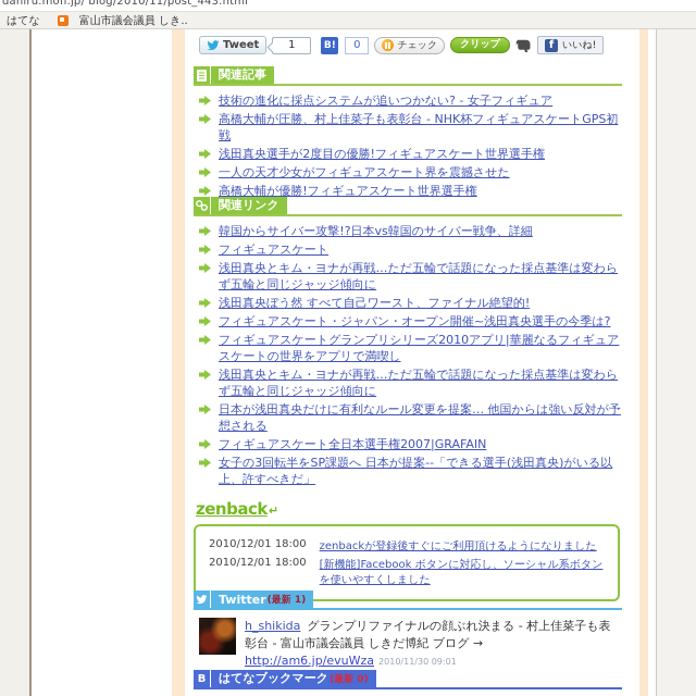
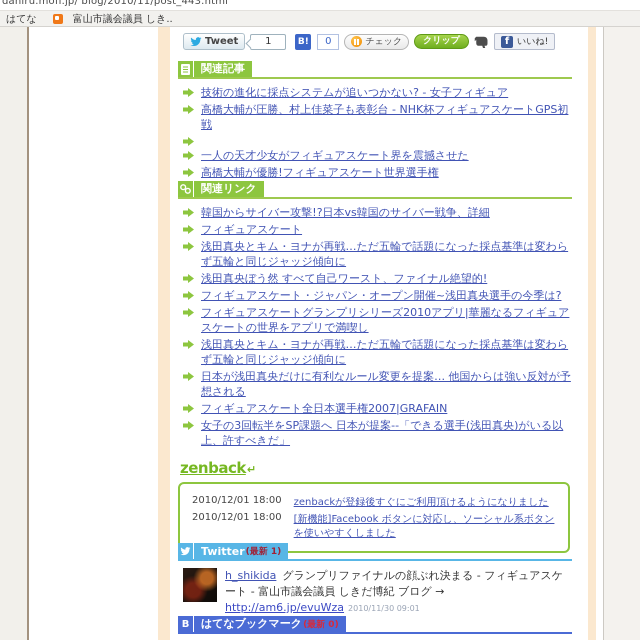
  daniru.mofi.jp/ blog/2010/11/post_443.html
  はてな
  富山市議会議員 しき..
  Tweet
  1
  B!
  0
  チェック
  クリップ
  f
  いいね!
  関連記事
  技術の進化に採点システムが追いつかない? - 女子フィギュア
  高橋大輔が圧勝、村上佳菜子も表彰台 - NHK杯フィギュアスケートGPS初戦
- 浅田真央選手が2度目の優勝!フィギュアスケート世界選手権
  一人の天才少女がフィギュアスケート界を震撼させた
  高橋大輔が優勝!フィギュアスケート世界選手権
  関連リンク
  韓国からサイバー攻撃!?日本vs韓国のサイバー戦争、詳細
  フィギュアスケート
  浅田真央とキム・ヨナが再戦…ただ五輪で話題になった採点基準は変わらず五輪と同じジャッジ傾向に
  浅田真央ぼう然 すべて自己ワースト、ファイナル絶望的!
  フィギュアスケート・ジャパン・オープン開催~浅田真央選手の今季は?
  フィギュアスケートグランプリシリーズ2010アプリ|華麗なるフィギュアスケートの世界をアプリで満喫し
  浅田真央とキム・ヨナが再戦…ただ五輪で話題になった採点基準は変わらず五輪と同じジャッジ傾向に
  日本が浅田真央だけに有利なルール変更を提案… 他国からは強い反対が予想される
  フィギュアスケート全日本選手権2007|GRAFAIN
  女子の3回転半をSP課題へ 日本が提案--「できる選手(浅田真央)がいる以上、許すべきだ」
  zenback↵
  2010/12/01 18:00
  zenbackが登録後すぐにご利用頂けるようになりました
  2010/12/01 18:00
  [新機能]Facebook ボタンに対応し、ソーシャル系ボタンを使いやすくしました
  Twitter
  (最新 1)
- h_shikida グランプリファイナルの顔ぶれ決まる - 村上佳菜子も表彰台 - 富山市議会議員 しきだ博紀 ブログ → http://am6.jp/evuWza 2010/11/30 09:01
+ h_shikida グランプリファイナルの顔ぶれ決まる - フィギュアスケート - 富山市議会議員 しきだ博紀 ブログ → http://am6.jp/evuWza 2010/11/30 09:01
  B
  はてなブックマーク
  (最新 0)
